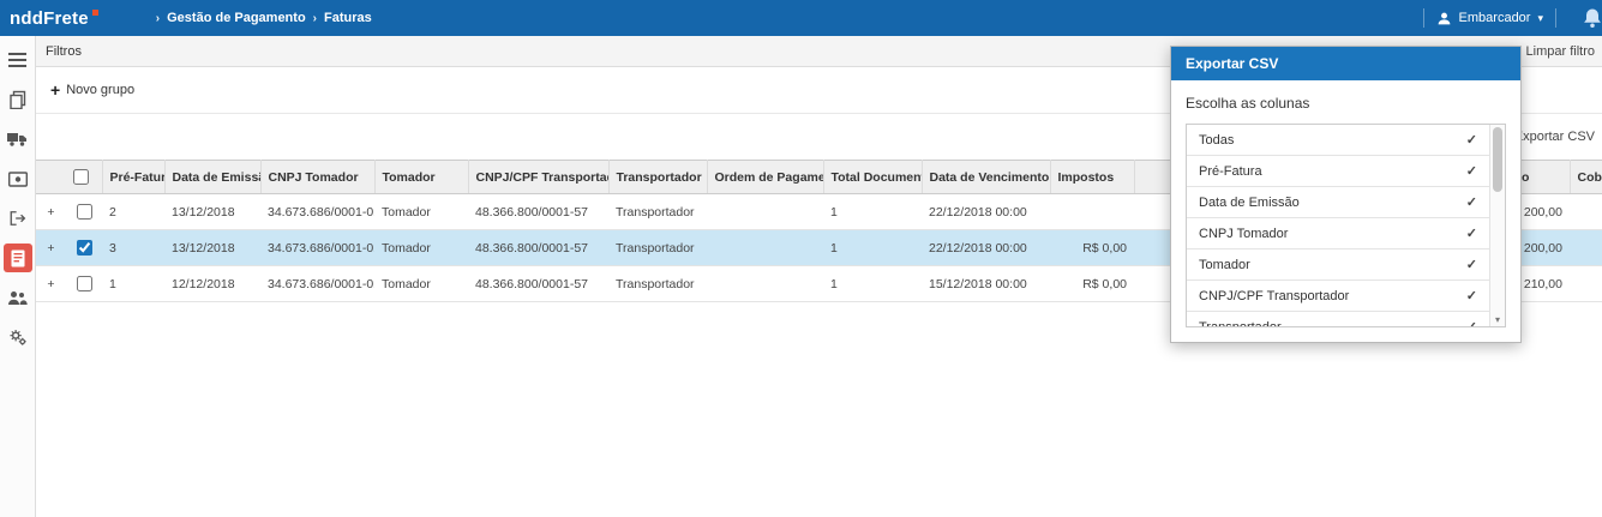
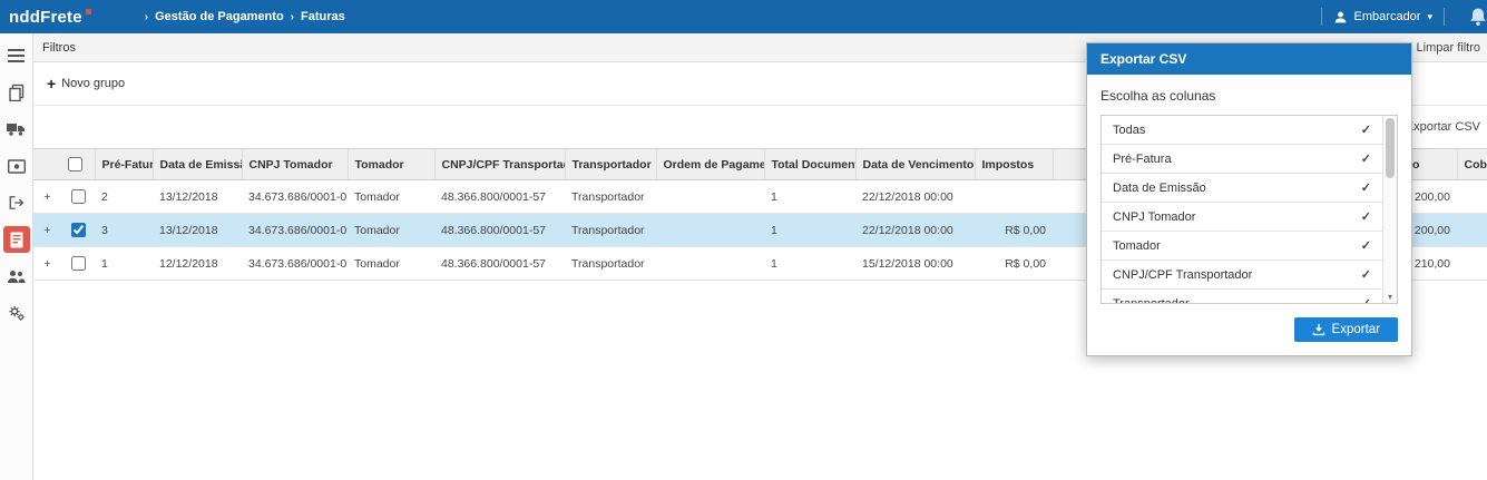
  nddFrete
  ›
  Gestão de Pagamento
  ›
  Faturas
  Embarcador
  ▾
  Filtros
  Limpar filtro
  +
  Novo grupo
  xportar CSV
  		Pré-Fatur	Data de Emiss	CNPJ Tomador	Tomador	CNPJ/CPF Transporta	Transportador	Ordem de Pagame	Total Documen	Data de Vencimento	Impostos		o	Cob
  +		2	13/12/2018	34.673.686/0001-0	Tomador	48.366.800/0001-57	Transportador		1	22/12/2018 00:00			200,00
  +		3	13/12/2018	34.673.686/0001-0	Tomador	48.366.800/0001-57	Transportador		1	22/12/2018 00:00	R$ 0,00		200,00
  +		1	12/12/2018	34.673.686/0001-0	Tomador	48.366.800/0001-57	Transportador		1	15/12/2018 00:00	R$ 0,00		210,00
  Exportar CSV
  Escolha as colunas
  Todas
  ✓
  Pré-Fatura
  ✓
  Data de Emissão
  ✓
  CNPJ Tomador
  ✓
  Tomador
  ✓
  CNPJ/CPF Transportador
  ✓
  ▾
+ Exportar
